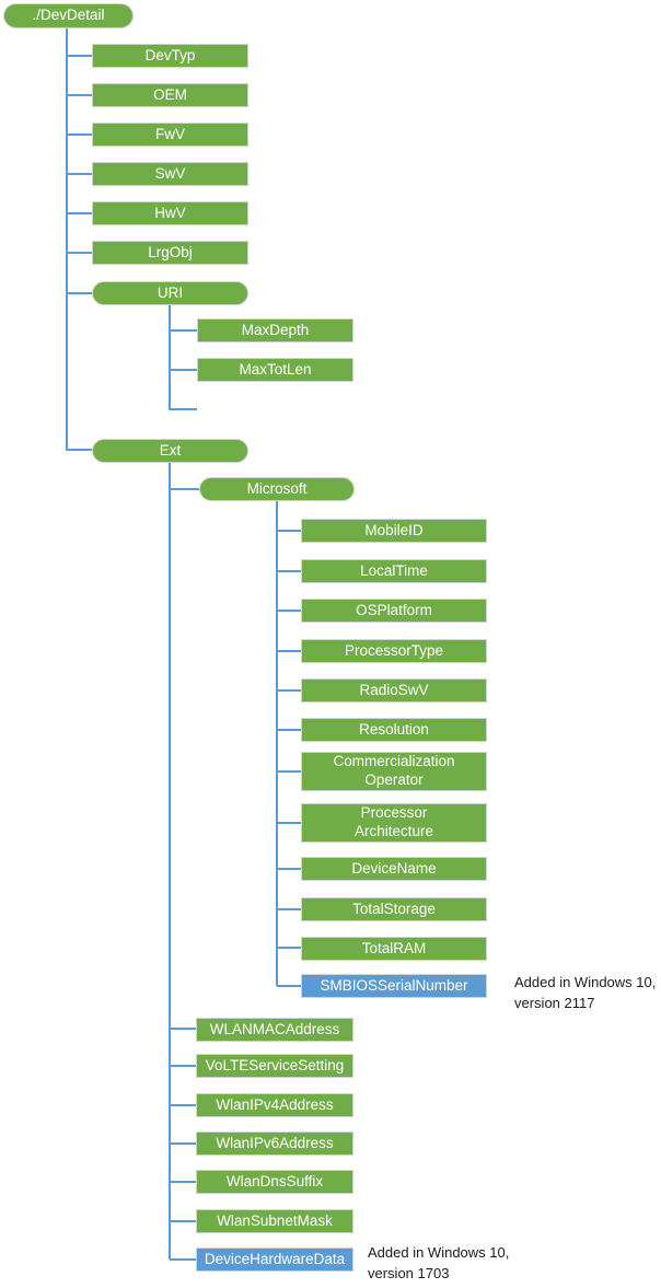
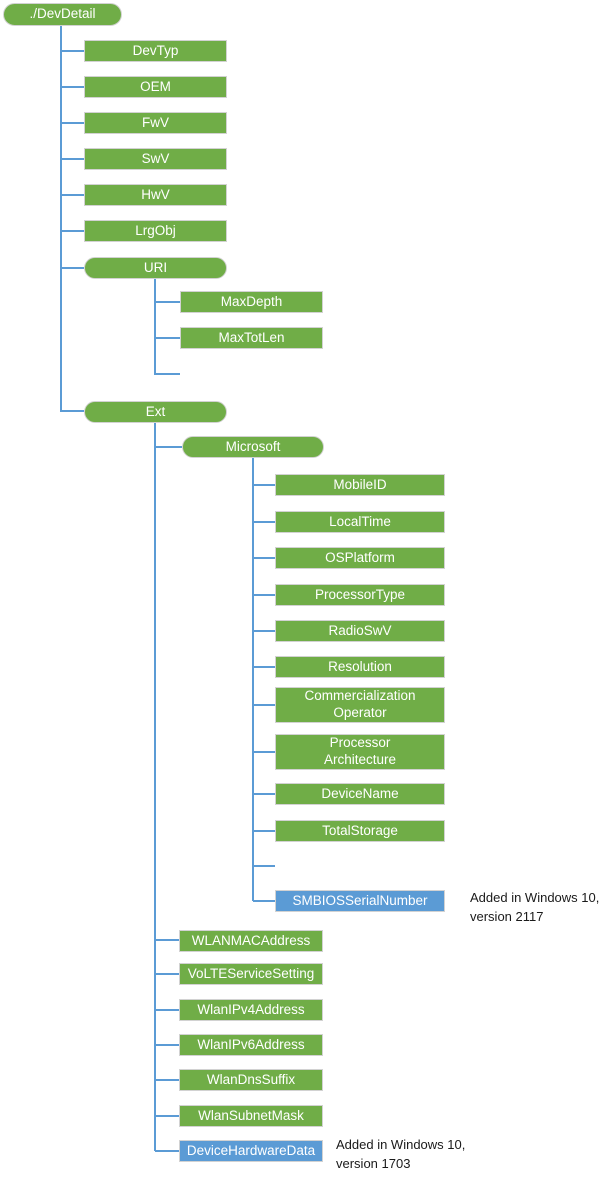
  ./DevDetail
  DevTyp
  OEM
  FwV
  SwV
  HwV
  LrgObj
  URI
  MaxDepth
  MaxTotLen
  Ext
  Microsoft
  MobileID
  LocalTime
  OSPlatform
  ProcessorType
  RadioSwV
  Resolution
  Commercialization
  Operator
  Processor
  Architecture
  DeviceName
  TotalStorage
- TotalRAM
  SMBIOSSerialNumber
  WLANMACAddress
  VoLTEServiceSetting
  WlanIPv4Address
  WlanIPv6Address
  WlanDnsSuffix
  WlanSubnetMask
  DeviceHardwareData
  Added in Windows 10,
  version 2117
  Added in Windows 10,
  version 1703
